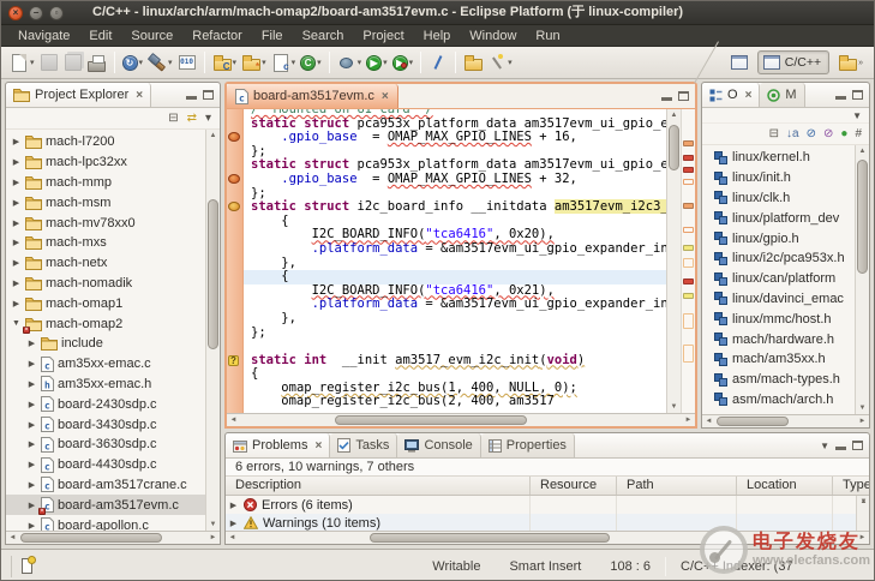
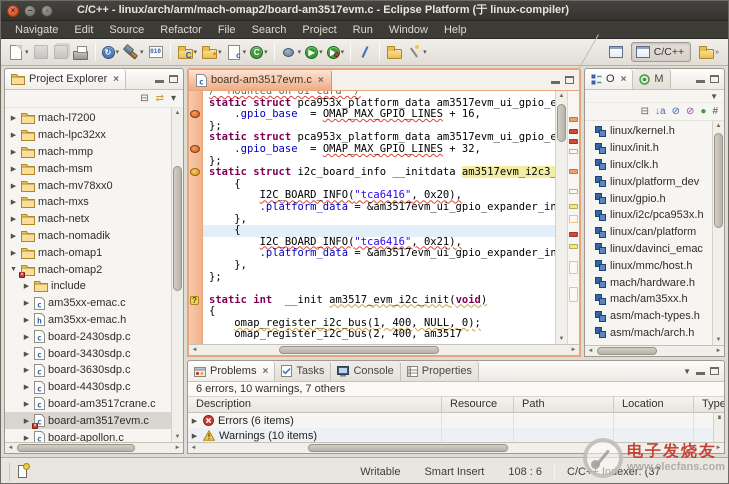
  ×
  −
  ▫
  C/C++ - linux/arch/arm/mach-omap2/board-am3517evm.c - Eclipse Platform (于 linux-compiler)
  Navigate
  Edit
  Source
  Refactor
  File
  Search
  Project
- Help
+ Run
  Window
- Run
+ Help
  ↻
  C
  *
  c
  C
  ▶
  ▶
  C/C++
  Project Explorer
  ×
  ⊟
  ⇄
  ▾
  mach-l7200
  mach-lpc32xx
  mach-mmp
  mach-msm
  mach-mv78xx0
  mach-mxs
  mach-netx
  mach-nomadik
  mach-omap1
  mach-omap2
  include
  c
  am35xx-emac.c
  h
  am35xx-emac.h
  c
  board-2430sdp.c
  c
  board-3430sdp.c
  c
  board-3630sdp.c
  c
  board-4430sdp.c
  c
  board-am3517crane.c
  c
  board-am3517evm.c
  c
  board-apollon.c
  c
  board-am3517evm.c
  ×
  ?
  /* Mounted on UI card */
  static struct pca953x_platform_data am3517evm_ui_gpio_e
  .gpio_base = OMAP_MAX_GPIO_LINES + 16,
  };
  static struct pca953x_platform_data am3517evm_ui_gpio_e
  .gpio_base = OMAP_MAX_GPIO_LINES + 32,
  };
  static struct i2c_board_info __initdata am3517evm_i2c3_
  {
  I2C_BOARD_INFO("tca6416", 0x20),
  .platform_data = &am3517evm_ui_gpio_expander_in
  },
  {
  I2C_BOARD_INFO("tca6416", 0x21),
  .platform_data = &am3517evm_ui_gpio_expander_in
  },
  };
  static int __init am3517_evm_i2c_init(void)
  {
  omap_register_i2c_bus(1, 400, NULL, 0);
  omap_register_i2c_bus(2, 400, am3517
  O
  ×
  M
  ▼
  ⊟
  ↓a
  ⊘
  ⊘
  ●
  #
  linux/kernel.h
  linux/init.h
  linux/clk.h
  linux/platform_dev
  linux/gpio.h
  linux/i2c/pca953x.h
  linux/can/platform
  linux/davinci_emac
  linux/mmc/host.h
  mach/hardware.h
  mach/am35xx.h
  asm/mach-types.h
  asm/mach/arch.h
  Problems
  ×
  Tasks
  Console
  Properties
  ▼
  6 errors, 10 warnings, 7 others
  Description
  Resource
  Path
  Location
  Type
  Errors (6 items)
  Warnings (10 items)
  Writable
  Smart Insert
  108 : 6
  C/C++ Indexer: (37
  电子发烧友
  www.elecfans.com
